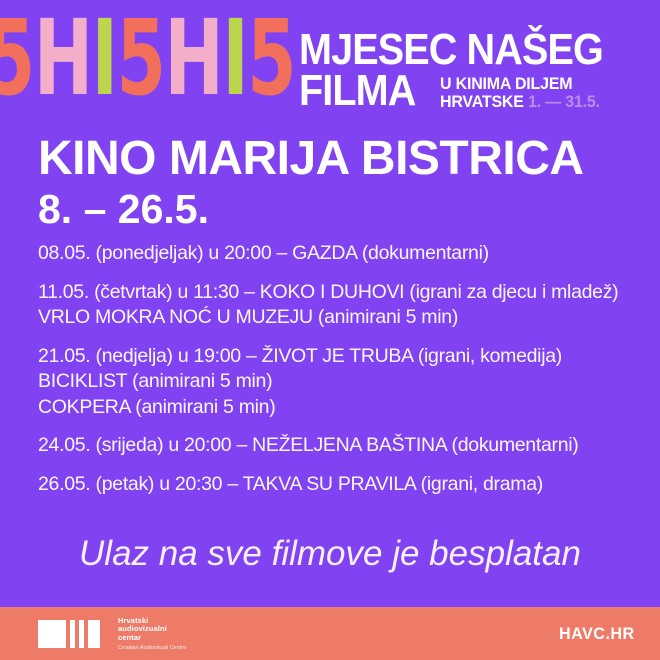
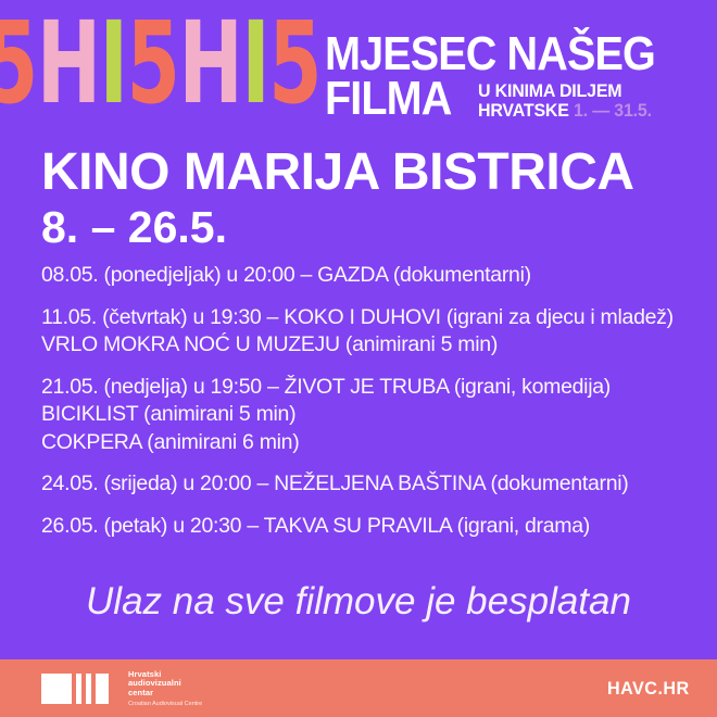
  5
  H
  I
  5
  H
  I
  5
  MJESEC NAŠEG
  FILMA
  U KINIMA DILJEM
  HRVATSKE 1. — 31.5.
  KINO MARIJA BISTRICA
  8. – 26.5.
  08.05. (ponedjeljak) u 20:00 – GAZDA (dokumentarni)
- 11.05. (četvrtak) u 11:30 – KOKO I DUHOVI (igrani za djecu i mladež)
+ 11.05. (četvrtak) u 19:30 – KOKO I DUHOVI (igrani za djecu i mladež)
  VRLO MOKRA NOĆ U MUZEJU (animirani 5 min)
- 21.05. (nedjelja) u 19:00 – ŽIVOT JE TRUBA (igrani, komedija)
+ 21.05. (nedjelja) u 19:50 – ŽIVOT JE TRUBA (igrani, komedija)
  BICIKLIST (animirani 5 min)
- COKPERA (animirani 5 min)
+ COKPERA (animirani 6 min)
  24.05. (srijeda) u 20:00 – NEŽELJENA BAŠTINA (dokumentarni)
  26.05. (petak) u 20:30 – TAKVA SU PRAVILA (igrani, drama)
  Ulaz na sve filmove je besplatan
  Hrvatski
  audiovizualni
  centar
  HAVC.HR
